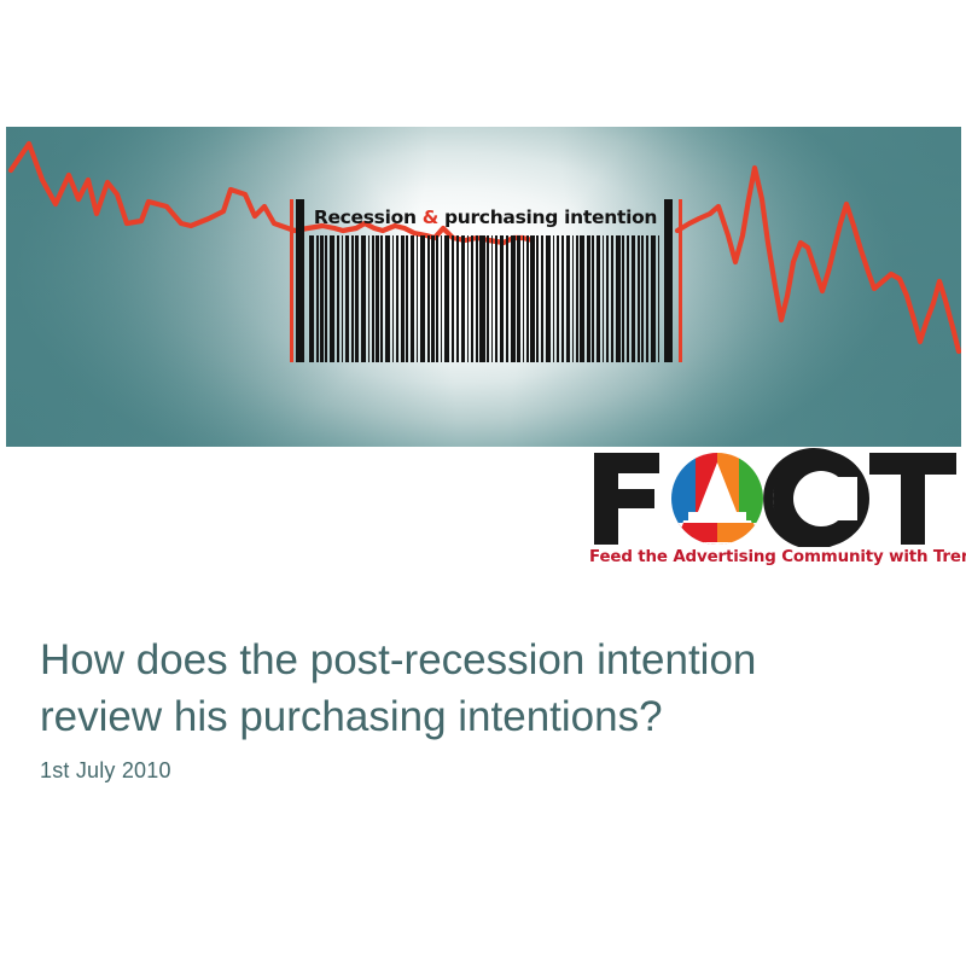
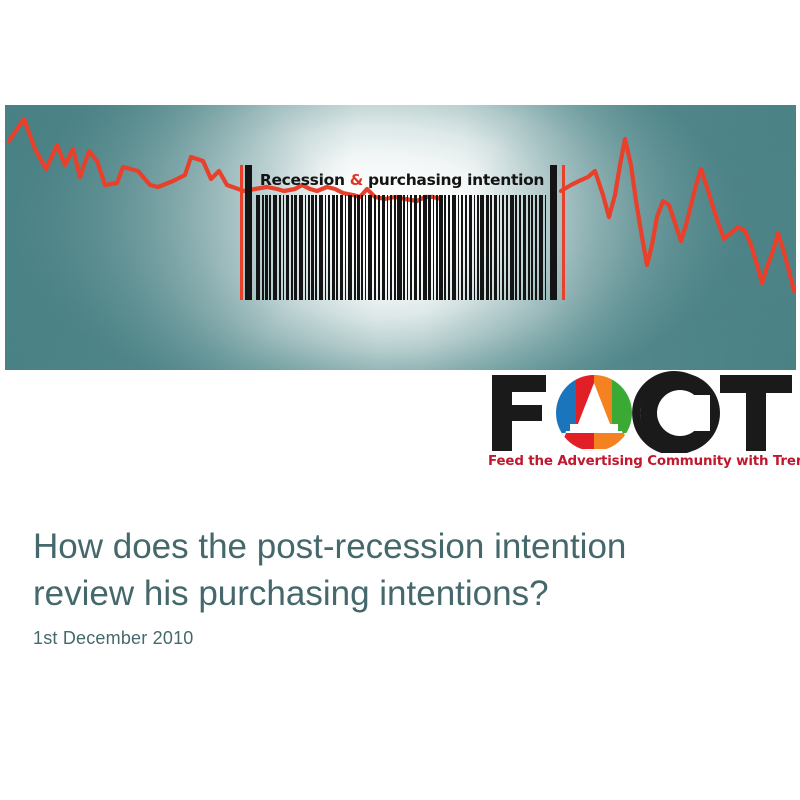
  Recession
  &
  purchasing intention
  Feed the Advertising Community with Tre
  How does the post-recession intention
  review his purchasing intentions?
- 1st July 2010
+ 1st December 2010
